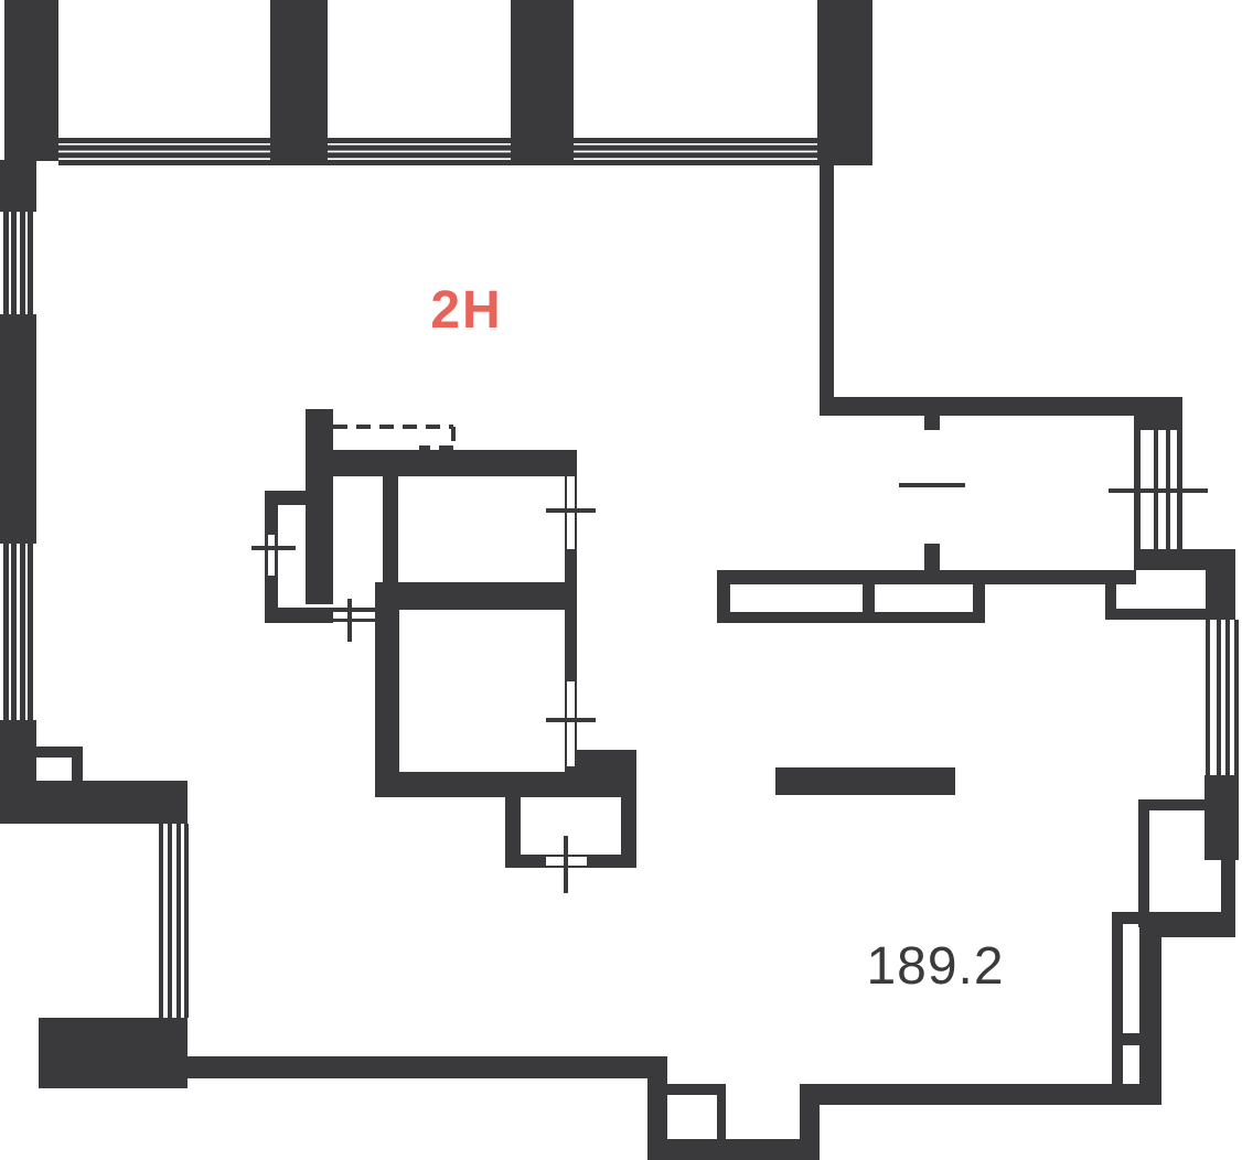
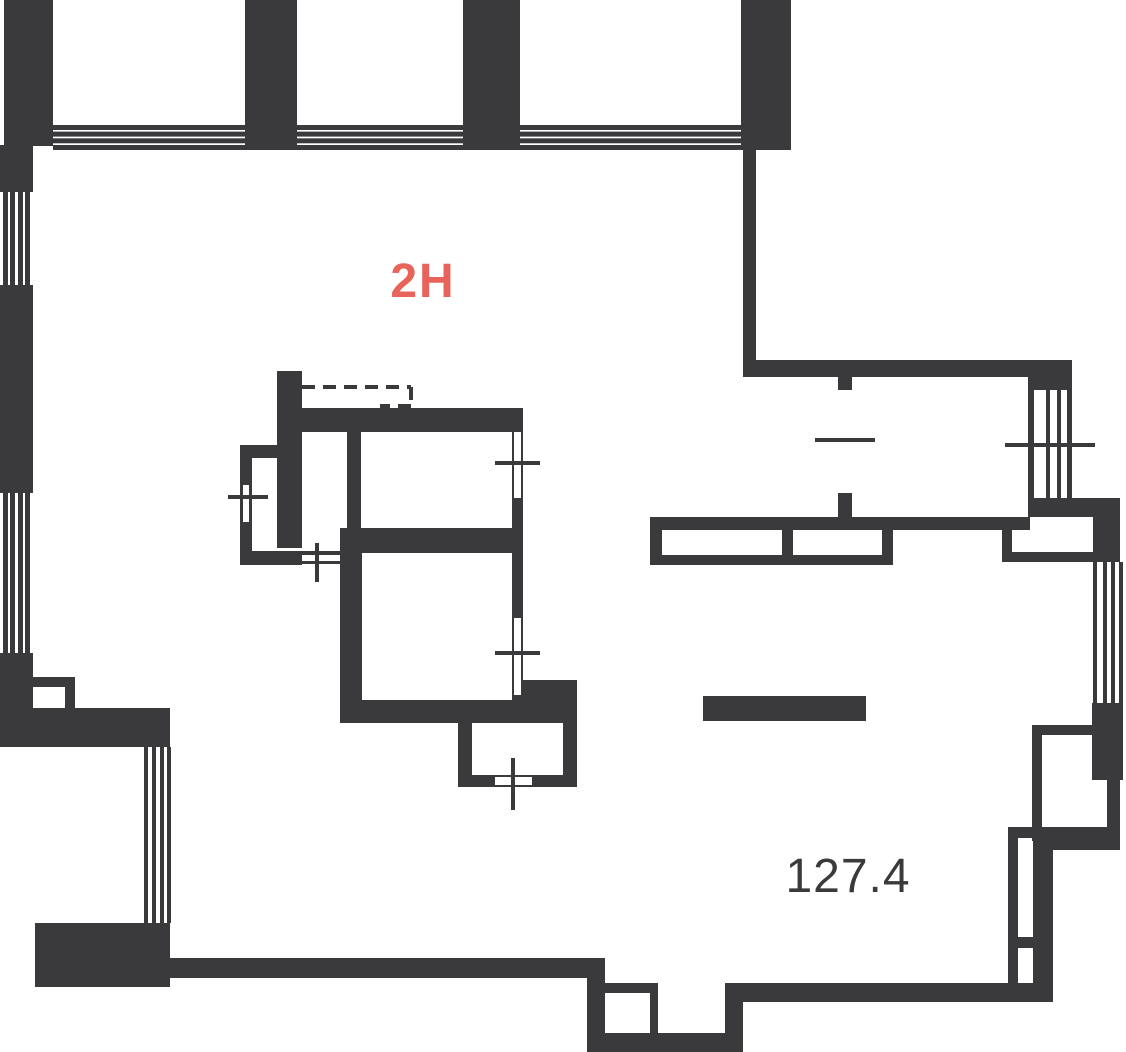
  2H
- 189.2
+ 127.4
